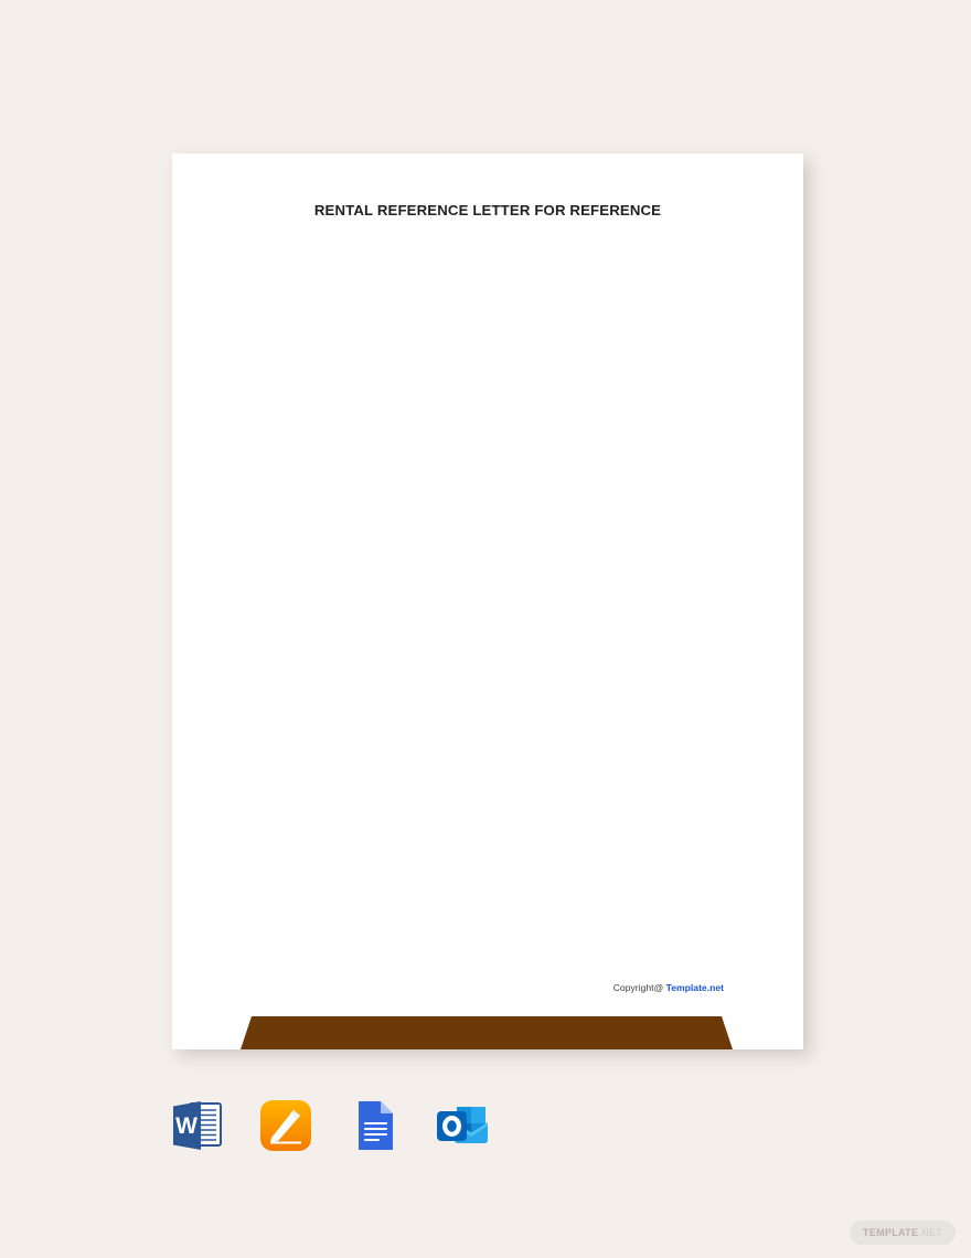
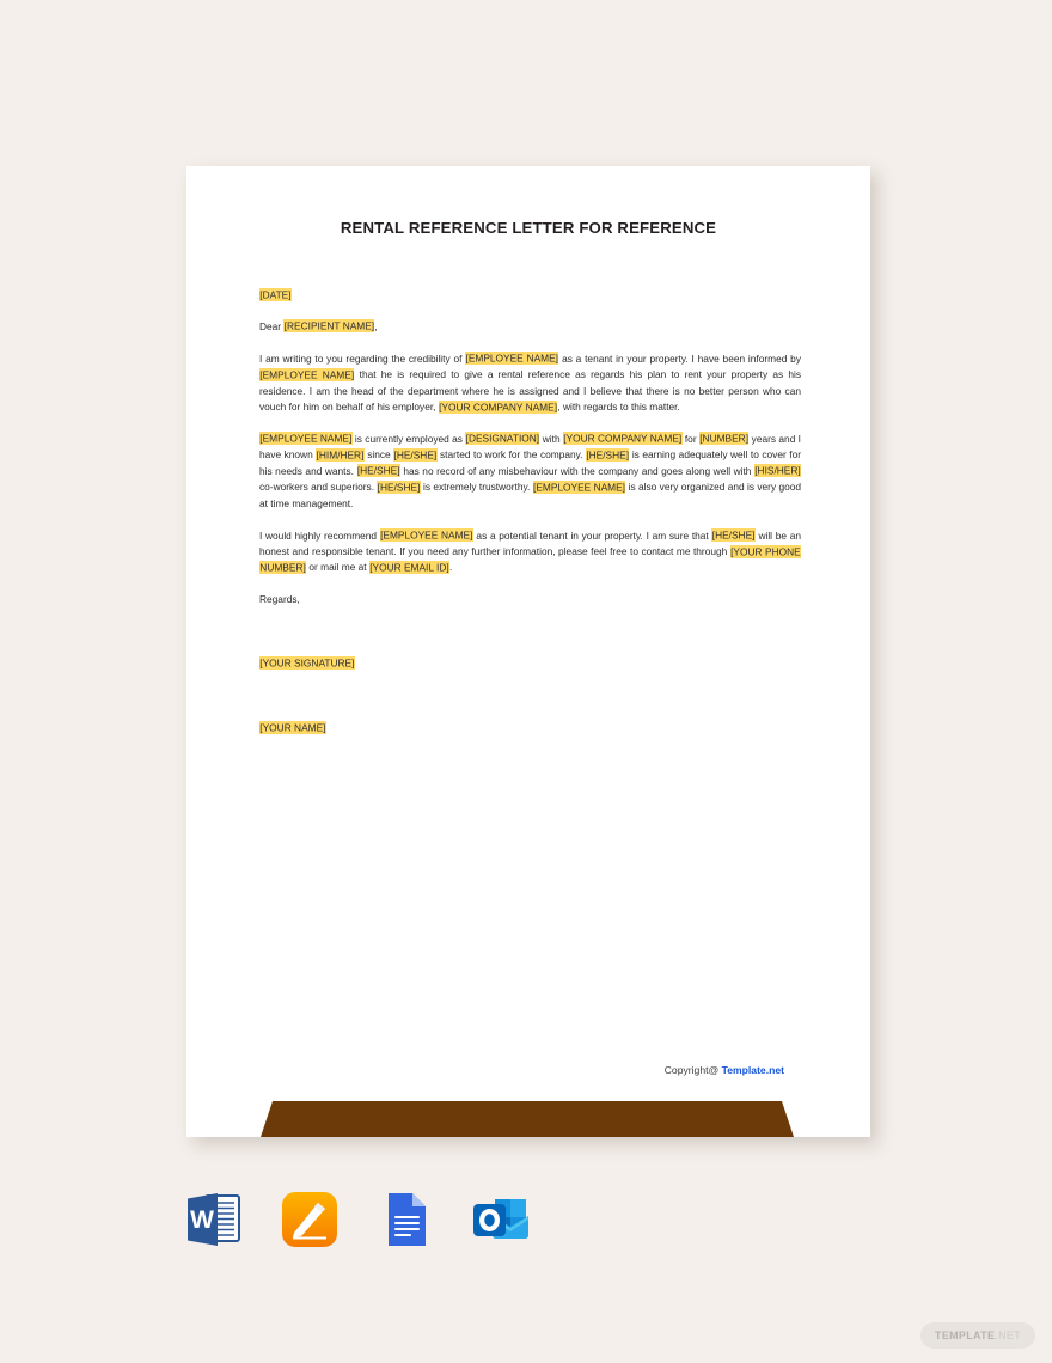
  RENTAL REFERENCE LETTER FOR REFERENCE
+ [DATE]
+ Dear [RECIPIENT NAME],
+ I am writing to you regarding the credibility of [EMPLOYEE NAME] as a tenant in your property. I have been informed by [EMPLOYEE NAME] that he is required to give a rental reference as regards his plan to rent your property as his residence. I am the head of the department where he is assigned and I believe that there is no better person who can vouch for him on behalf of his employer, [YOUR COMPANY NAME], with regards to this matter.
+ [EMPLOYEE NAME] is currently employed as [DESIGNATION] with [YOUR COMPANY NAME] for [NUMBER] years and I have known [HIM/HER] since [HE/SHE] started to work for the company. [HE/SHE] is earning adequately well to cover for his needs and wants. [HE/SHE] has no record of any misbehaviour with the company and goes along well with [HIS/HER] co-workers and superiors. [HE/SHE] is extremely trustworthy. [EMPLOYEE NAME] is also very organized and is very good at time management.
+ I would highly recommend [EMPLOYEE NAME] as a potential tenant in your property. I am sure that [HE/SHE] will be an honest and responsible tenant. If you need any further information, please feel free to contact me through [YOUR PHONE NUMBER] or mail me at [YOUR EMAIL ID].
+ Regards,
+ [YOUR SIGNATURE]
+ [YOUR NAME]
  Copyright@ Template.net
  W
  TEMPLATE
  .NET
